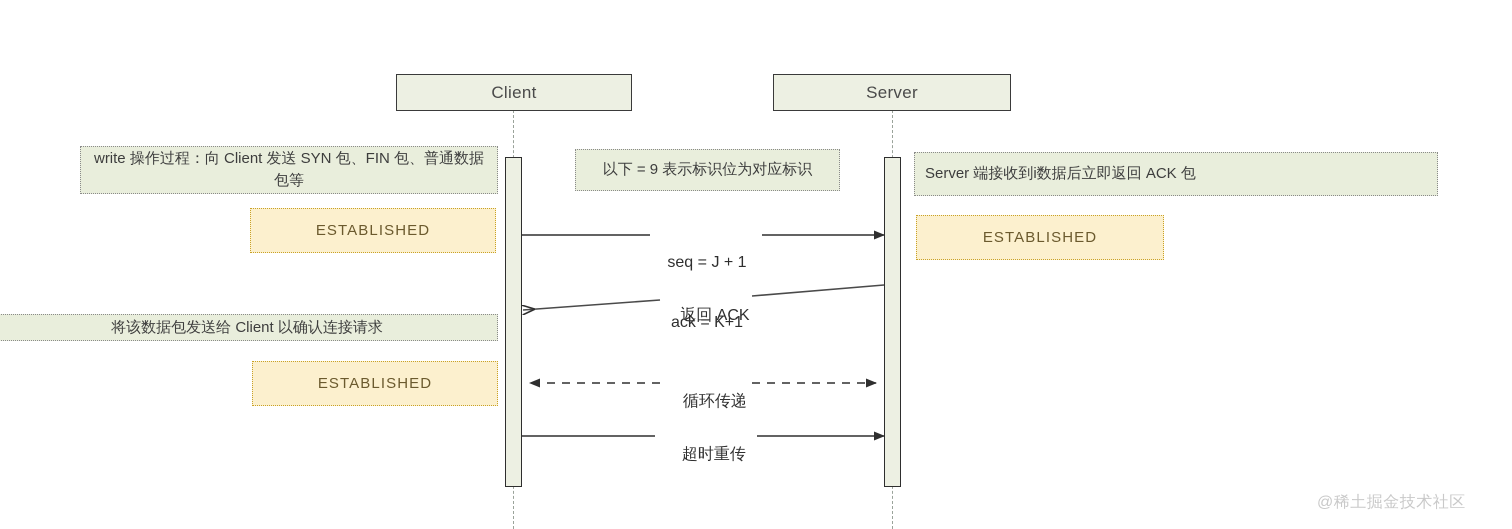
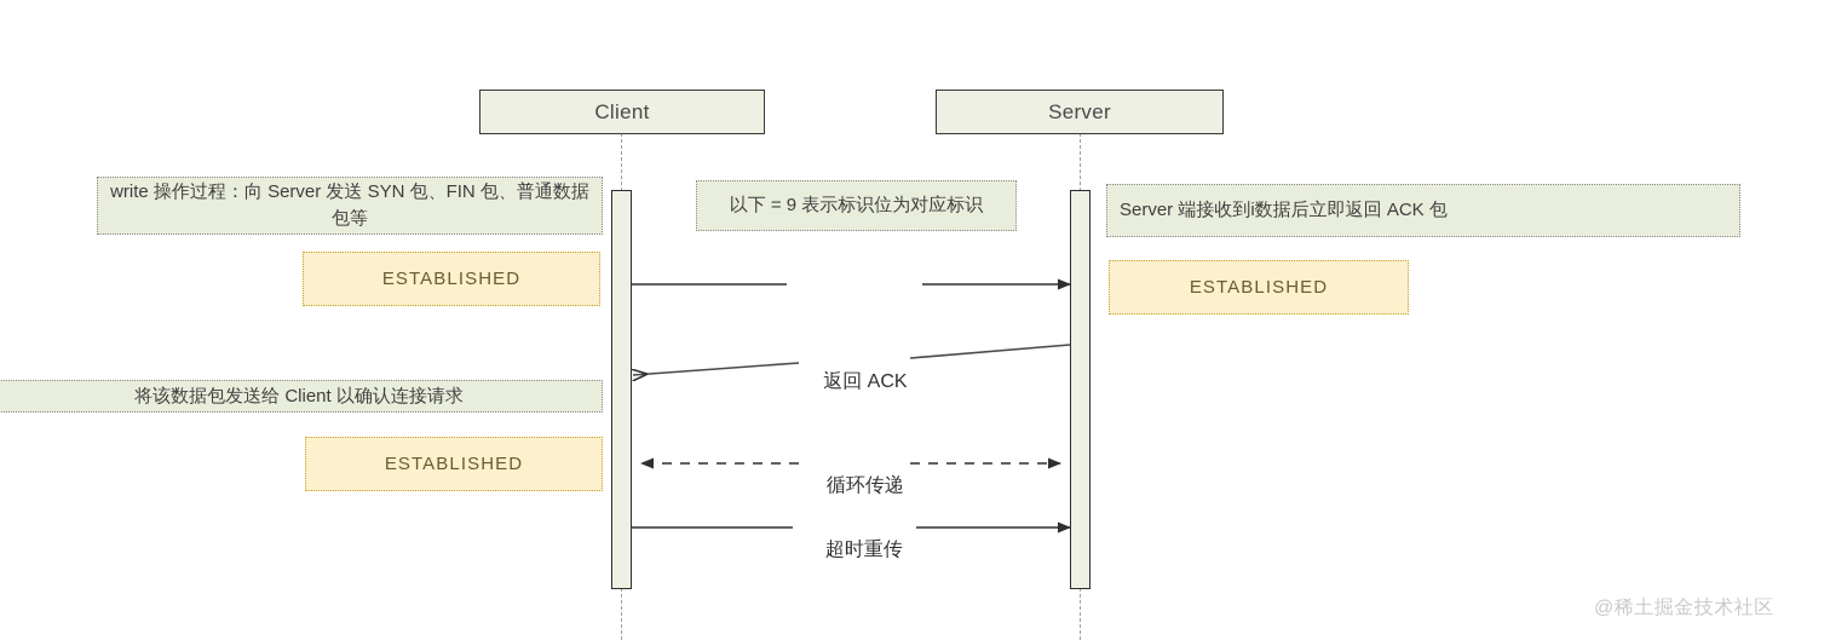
  Client
  Server
- write 操作过程：向 Client 发送 SYN 包、FIN 包、普通数据包等
+ write 操作过程：向 Server 发送 SYN 包、FIN 包、普通数据包等
  以下 = 9 表示标识位为对应标识
  Server 端接收到i数据后立即返回 ACK 包
  将该数据包发送给 Client 以确认连接请求
  ESTABLISHED
  ESTABLISHED
  ESTABLISHED
- seq = J + 1
- ack = K+1
  返回 ACK
  循环传递
  超时重传
  @稀土掘金技术社区
